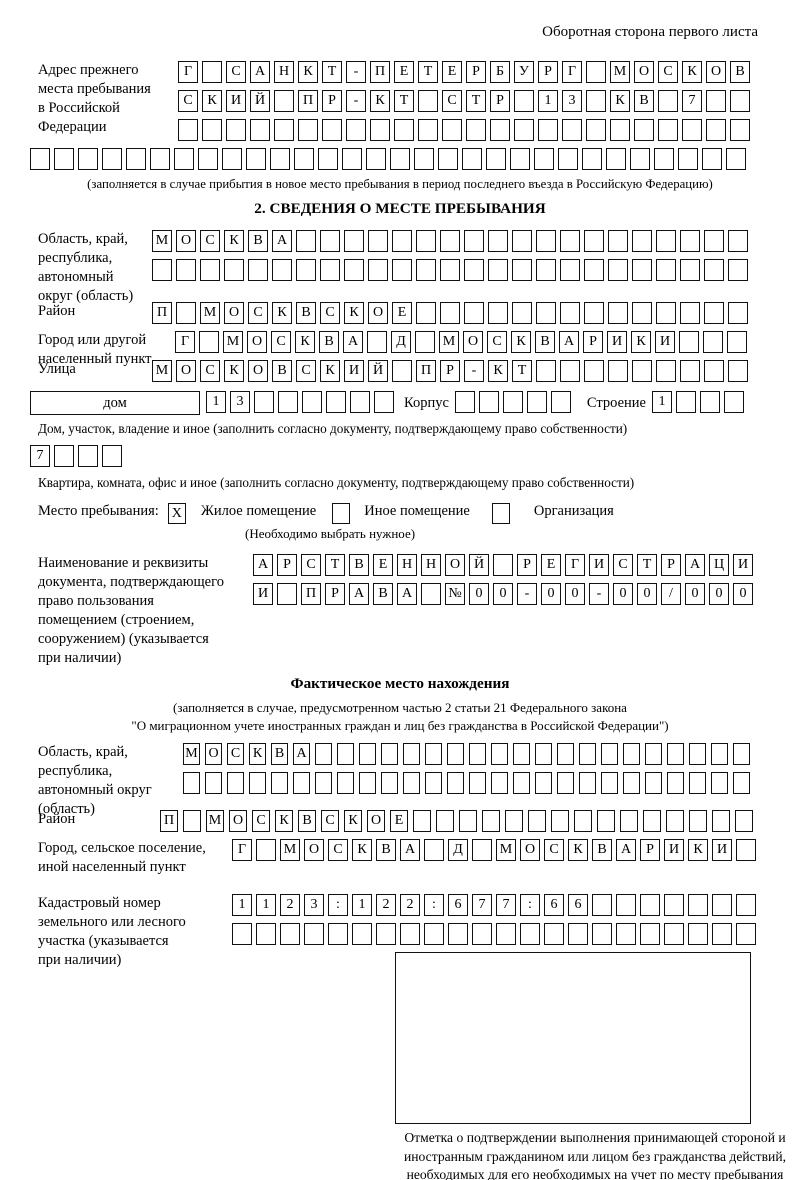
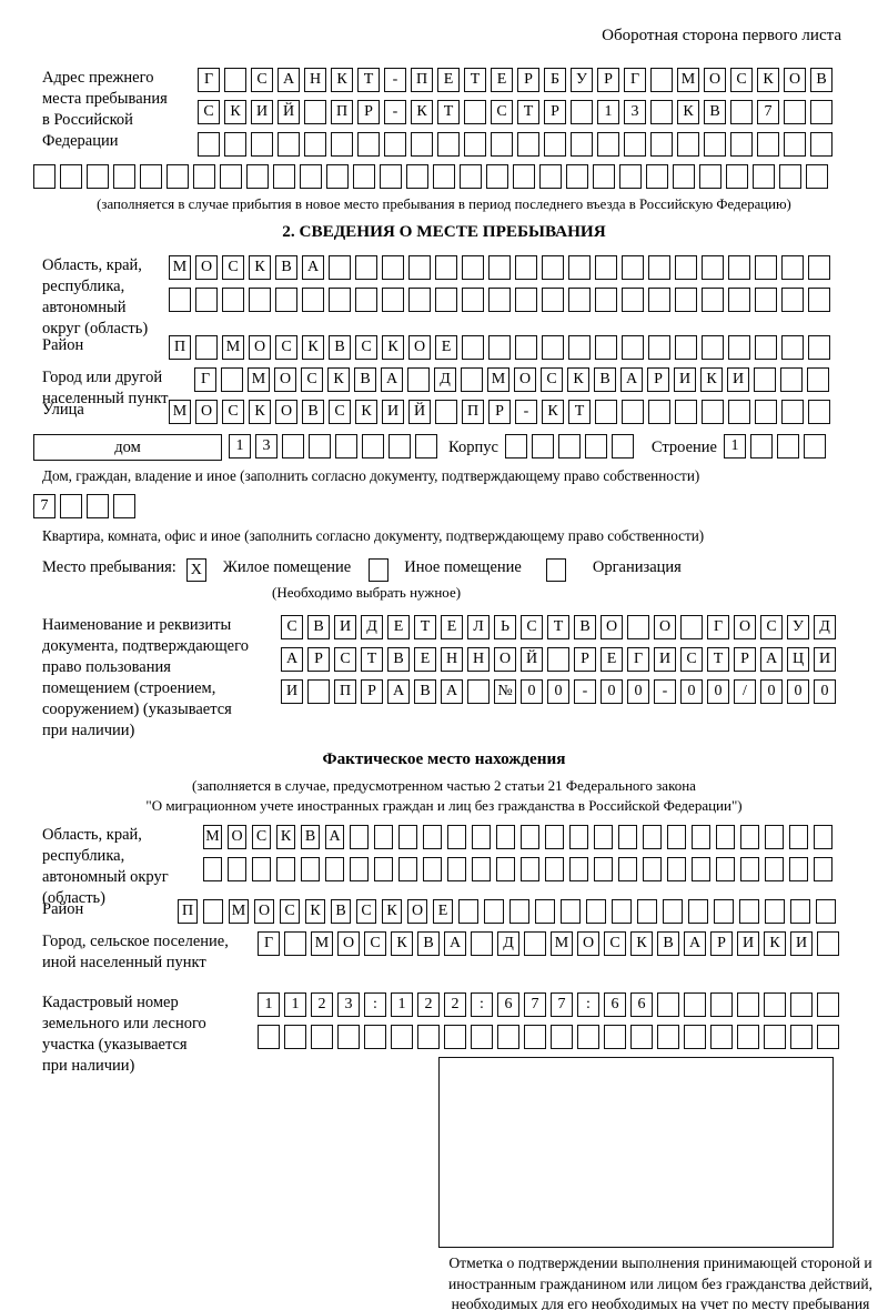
  Оборотная сторона первого листа
  Адрес прежнего
  места пребывания
  в Российской
  Федерации
  Г С А Н К Т - П Е Т Е Р Б У Р Г М О С К О В
  С К И Й П Р - К Т С Т Р 1 3 К В 7
  (заполняется в случае прибытия в новое место пребывания в период последнего въезда в Российскую Федерацию)
  2. СВЕДЕНИЯ О МЕСТЕ ПРЕБЫВАНИЯ
  Область, край,
  республика,
  автономный
  округ (область)
  М О С К В А
  Район
  П М О С К В С К О Е
  Город или другой
  населенный пункт
  Г М О С К В А Д М О С К В А Р И К И
  Улица
  М О С К О В С К И Й П Р - К Т
  дом
  1 3 Корпус Строение 1
- Дом, участок, владение и иное (заполнить согласно документу, подтверждающему право собственности)
+ Дом, граждан, владение и иное (заполнить согласно документу, подтверждающему право собственности)
  7
  Квартира, комната, офис и иное (заполнить согласно документу, подтверждающему право собственности)
  Место пребывания:
  X
  Жилое помещение
  Иное помещение
  Организация
  (Необходимо выбрать нужное)
  Наименование и реквизиты
  документа, подтверждающего
  право пользования
  помещением (строением,
  сооружением) (указывается
  при наличии)
+ С В И Д Е Т Е Л Ь С Т В О О Г О С У Д
  А Р С Т В Е Н Н О Й Р Е Г И С Т Р А Ц И
  И П Р А В А № 0 0 - 0 0 - 0 0 / 0 0 0
  Фактическое место нахождения
  (заполняется в случае, предусмотренном частью 2 статьи 21 Федерального закона
  "О миграционном учете иностранных граждан и лиц без гражданства в Российской Федерации")
  Область, край,
  республика,
  автономный округ
  (область)
  М О С К В А
  Район
  П М О С К В С К О Е
  Город, сельское поселение,
  иной населенный пункт
  Г М О С К В А Д М О С К В А Р И К И
  Кадастровый номер
  земельного или лесного
  участка (указывается
  при наличии)
  1 1 2 3 : 1 2 2 : 6 7 7 : 6 6
  Отметка о подтверждении выполнения принимающей стороной и иностранным гражданином или лицом без гражданства действий, необходимых для его необходимых на учет по месту пребывания
